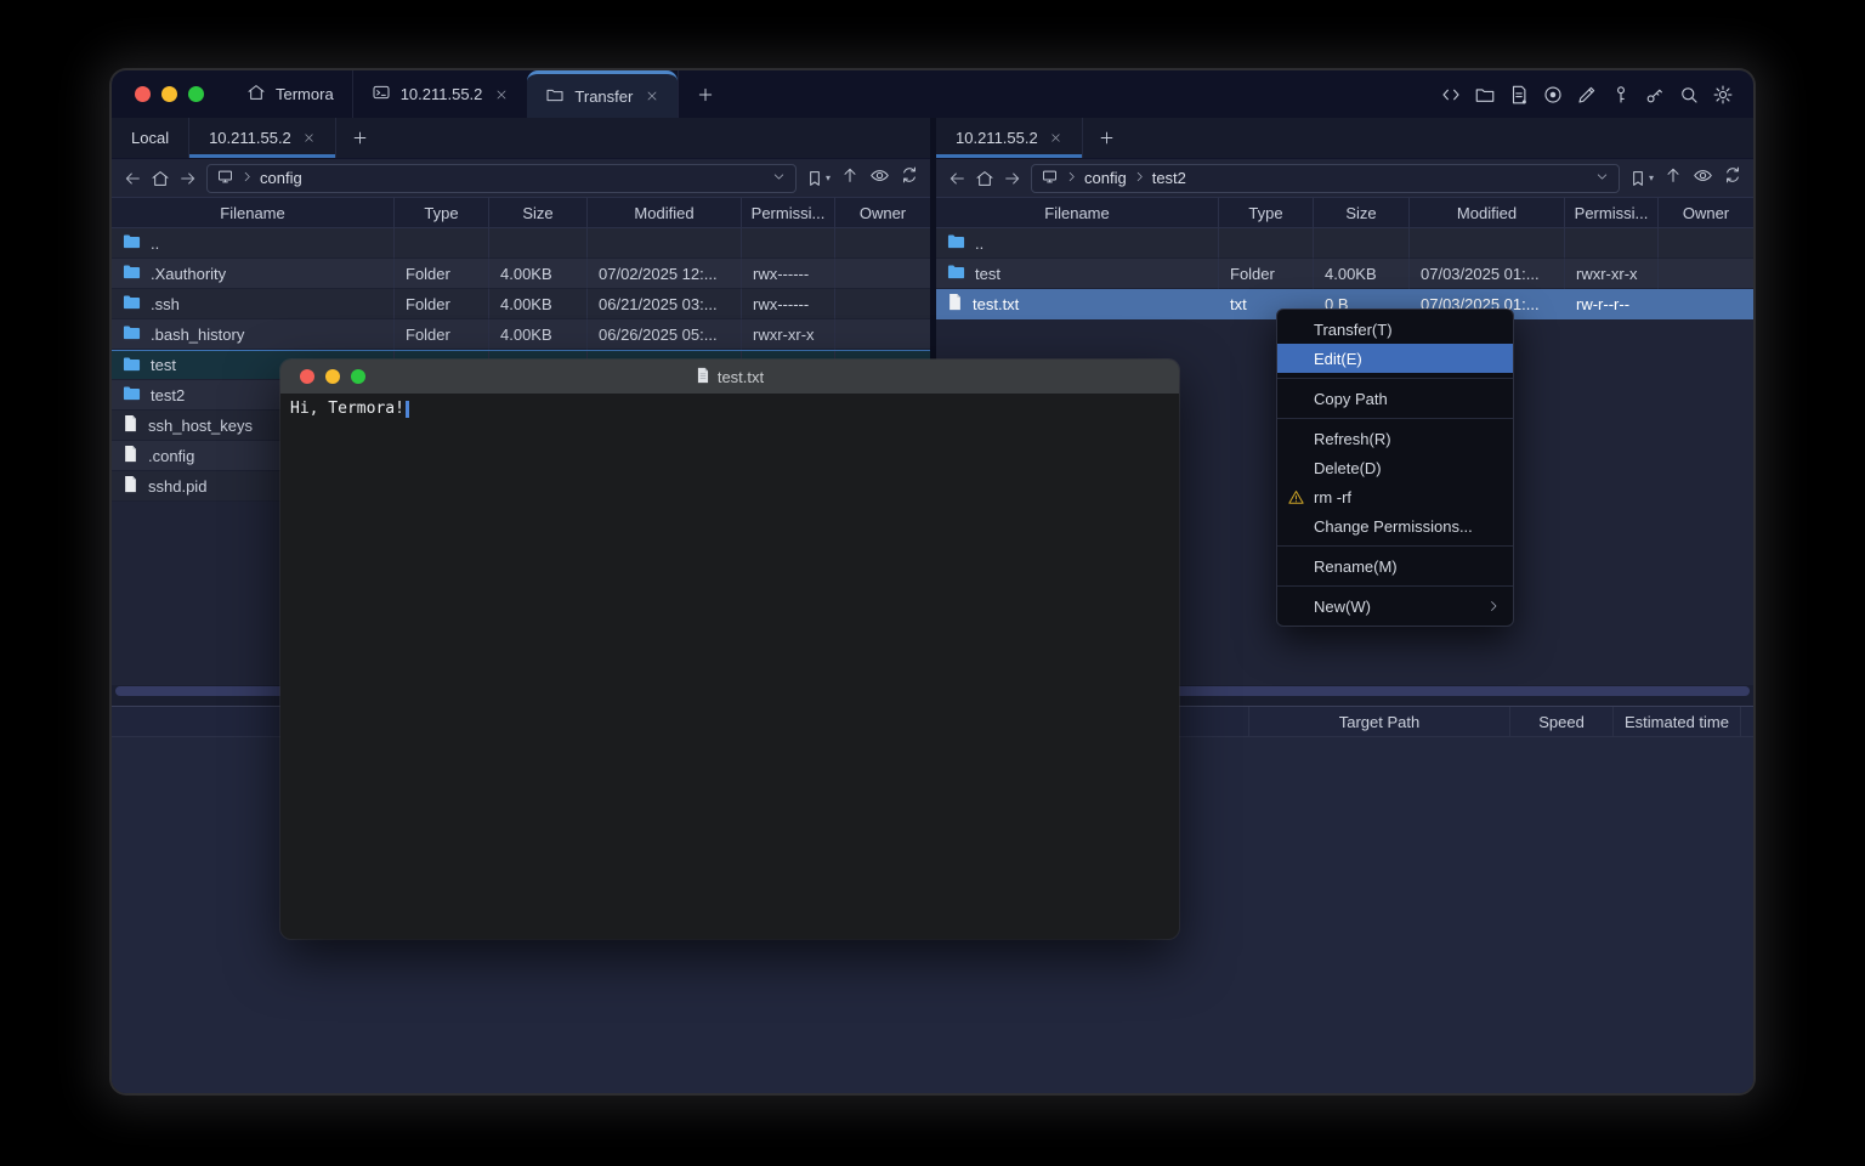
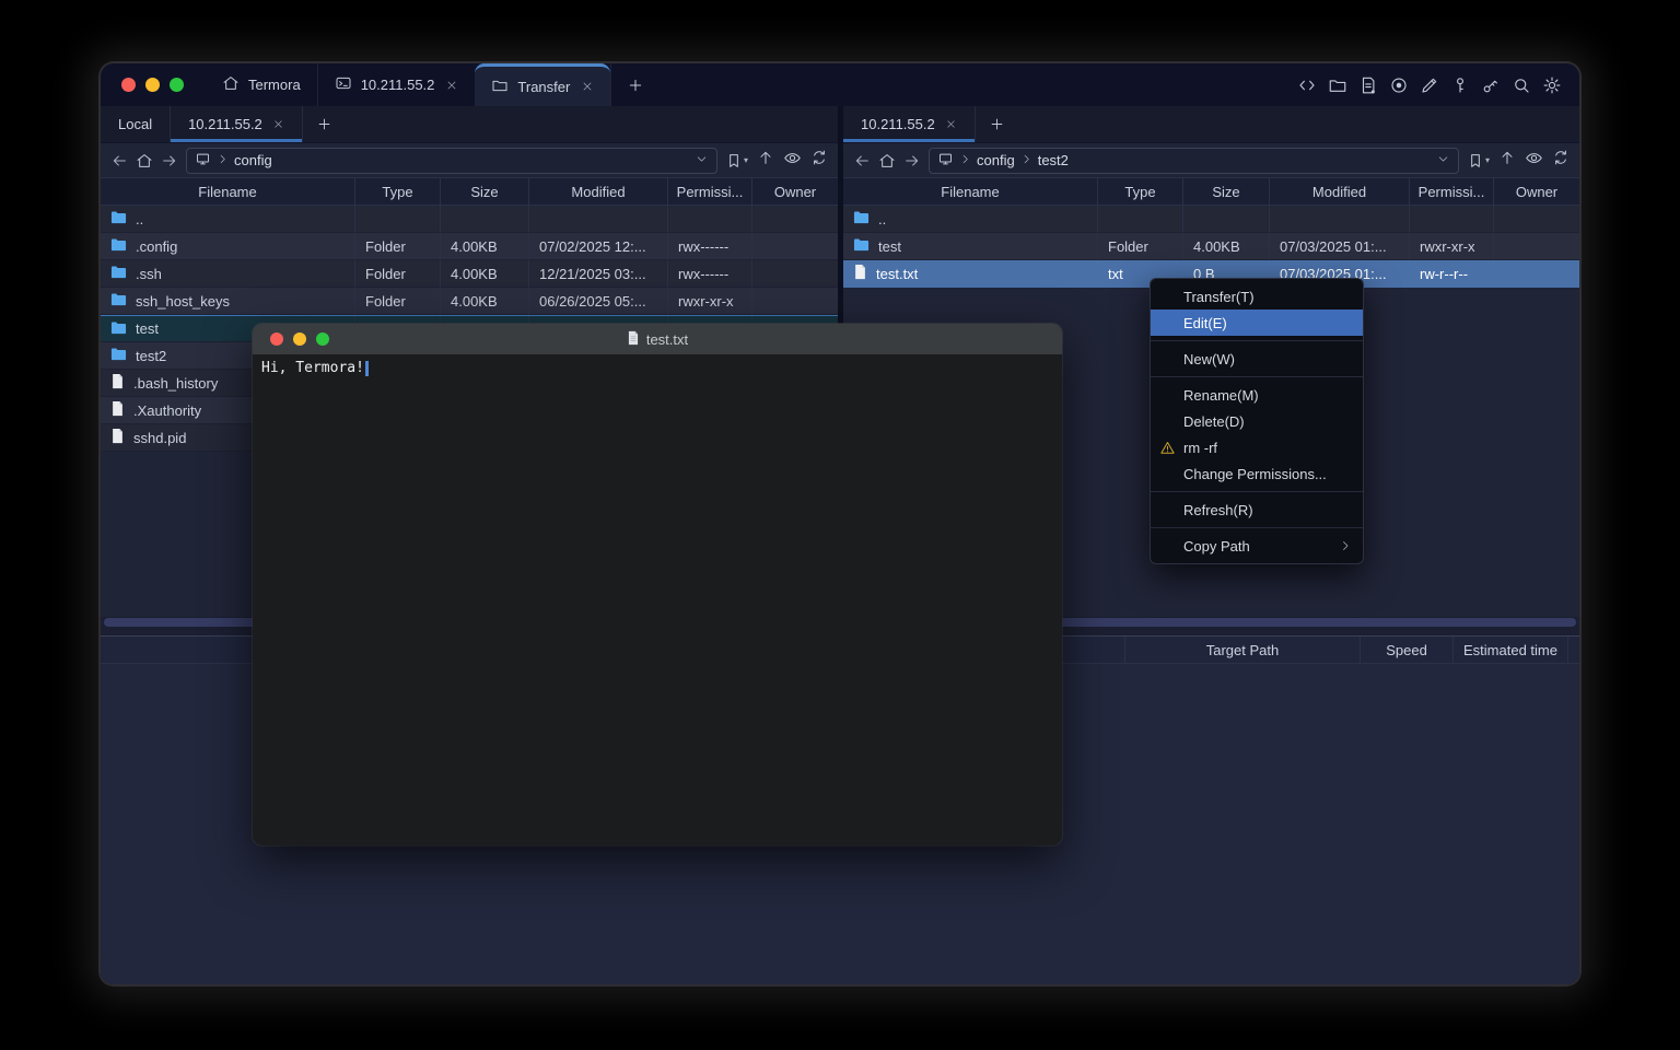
  Termora
  10.211.55.2
  Transfer
  Local
  10.211.55.2
  config
  ▾
  Filename
  Type
  Size
  Modified
  Permissi...
  Owner
  ..
- .Xauthority
+ .config
  Folder
  4.00KB
  07/02/2025 12:...
  rwx------
  .ssh
  Folder
  4.00KB
- 06/21/2025 03:...
+ 12/21/2025 03:...
  rwx------
- .bash_history
+ ssh_host_keys
  Folder
  4.00KB
  06/26/2025 05:...
  rwxr-xr-x
  test
  test2
- ssh_host_keys
+ .bash_history
- .config
+ .Xauthority
  sshd.pid
  10.211.55.2
  config
  test2
  ▾
  Filename
  Type
  Size
  Modified
  Permissi...
  Owner
  ..
  test
  Folder
  4.00KB
  07/03/2025 01:...
  rwxr-xr-x
  test.txt
  txt
  0 B
  07/03/2025 01:...
  rw-r--r--
  Target Path
  Speed
  Estimated time
  test.txt
  Hi, Termora!
  Transfer(T)
  Edit(E)
- Copy Path
+ New(W)
- Refresh(R)
+ Rename(M)
  Delete(D)
  rm -rf
  Change Permissions...
- Rename(M)
+ Refresh(R)
- New(W)
+ Copy Path
